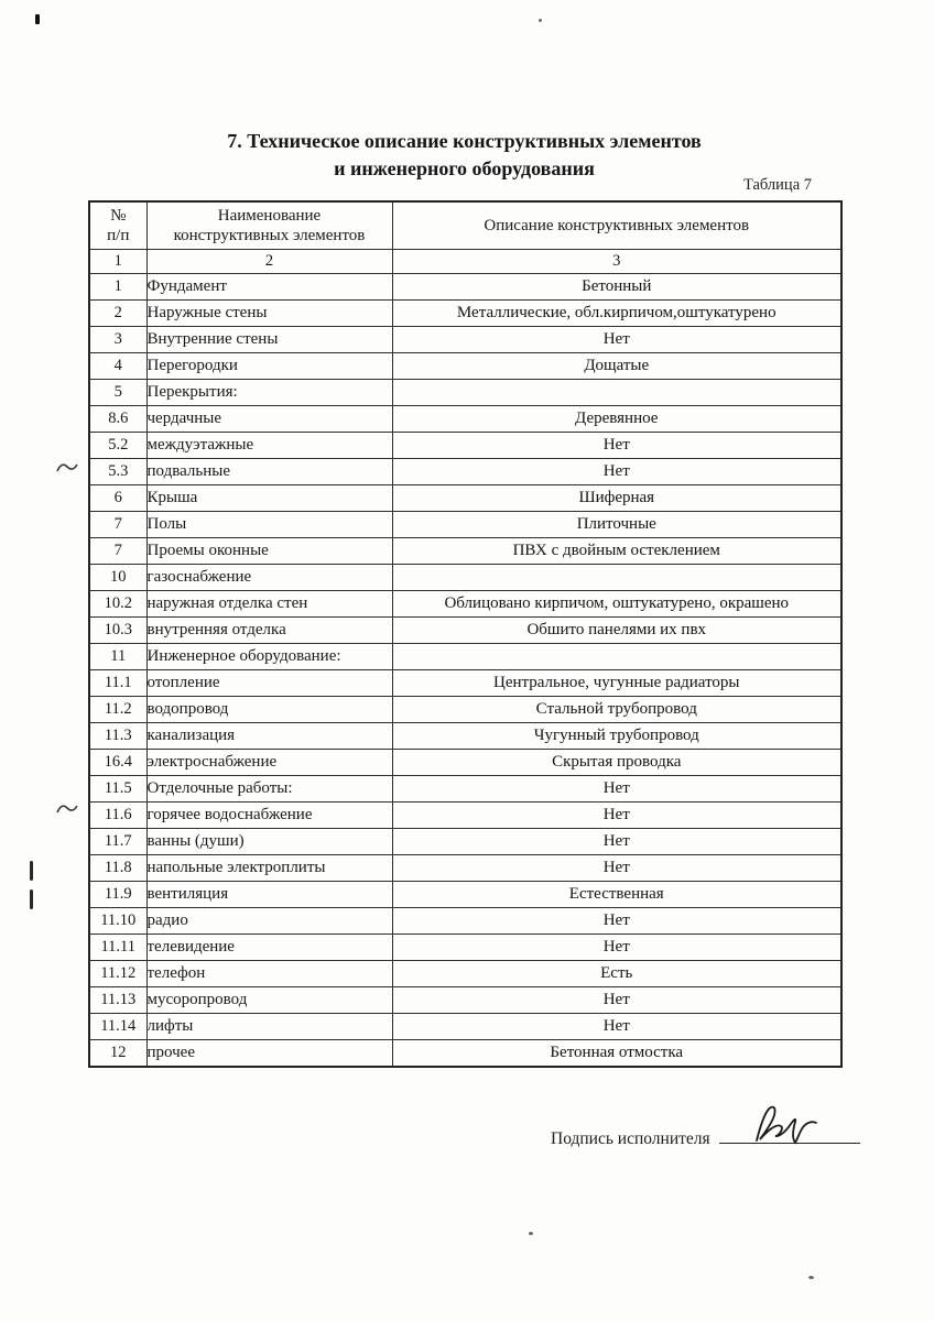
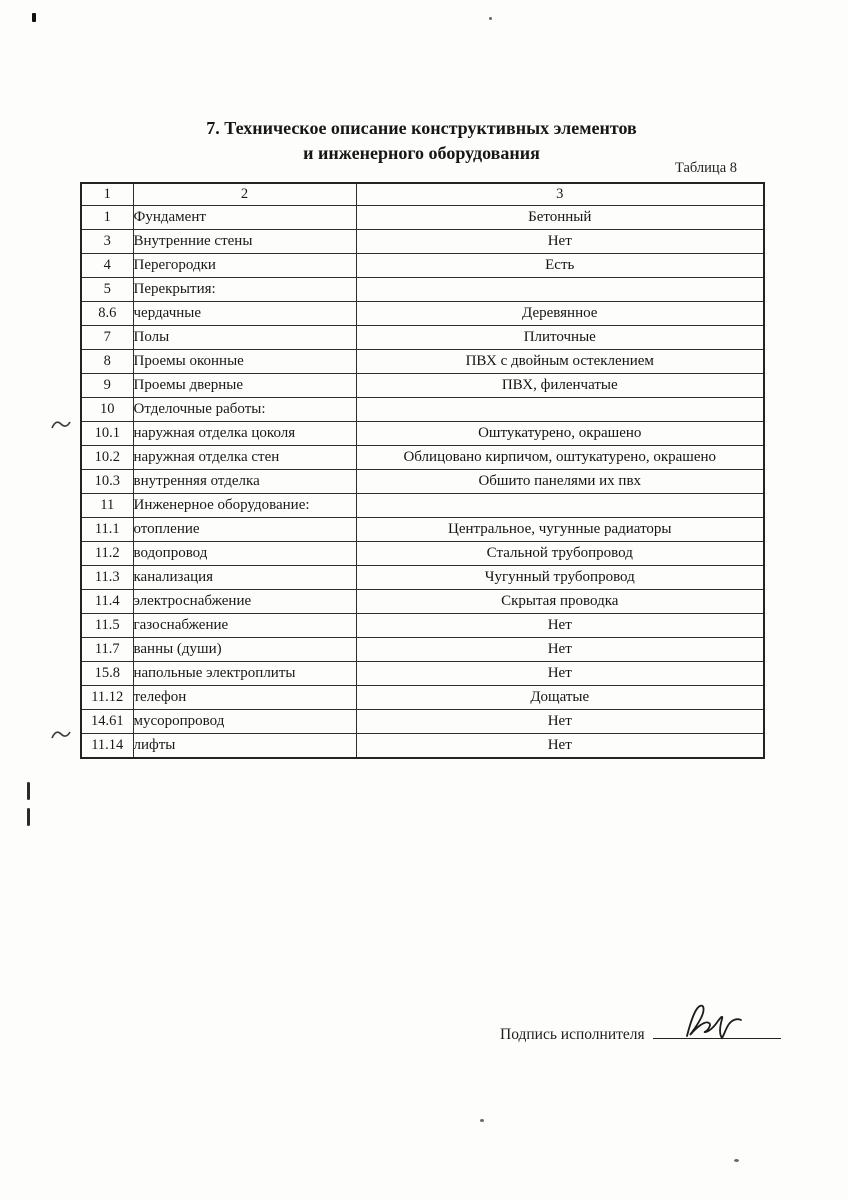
  7. Техническое описание конструктивных элементов
  и инженерного оборудования
- Таблица 7
+ Таблица 8
- № п/п	Наименование конструктивных элементов	Описание конструктивных элементов
  1	2	3
  1	Фундамент	Бетонный
- 2	Наружные стены	Металлические, обл.кирпичом,оштукатурено
  3	Внутренние стены	Нет
- 4	Перегородки	Дощатые
+ 4	Перегородки	Есть
  5	Перекрытия:
  8.6	чердачные	Деревянное
- 5.2	междуэтажные	Нет
- 5.3	подвальные	Нет
- 6	Крыша	Шиферная
  7	Полы	Плиточные
- 7	Проемы оконные	ПВХ с двойным остеклением
+ 8	Проемы оконные	ПВХ с двойным остеклением
+ 9	Проемы дверные	ПВХ, филенчатые
- 10	газоснабжение
+ 10	Отделочные работы:
+ 10.1	наружная отделка цоколя	Оштукатурено, окрашено
  10.2	наружная отделка стен	Облицовано кирпичом, оштукатурено, окрашено
  10.3	внутренняя отделка	Обшито панелями их пвх
  11	Инженерное оборудование:
  11.1	отопление	Центральное, чугунные радиаторы
  11.2	водопровод	Стальной трубопровод
  11.3	канализация	Чугунный трубопровод
- 16.4	электроснабжение	Скрытая проводка
+ 11.4	электроснабжение	Скрытая проводка
- 11.5	Отделочные работы:	Нет
+ 11.5	газоснабжение	Нет
- 11.6	горячее водоснабжение	Нет
  11.7	ванны (души)	Нет
- 11.8	напольные электроплиты	Нет
+ 15.8	напольные электроплиты	Нет
- 11.9	вентиляция	Естественная
- 11.10	радио	Нет
- 11.11	телевидение	Нет
- 11.12	телефон	Есть
+ 11.12	телефон	Дощатые
- 11.13	мусоропровод	Нет
+ 14.61	мусоропровод	Нет
  11.14	лифты	Нет
- 12	прочее	Бетонная отмостка
  Подпись исполнителя
